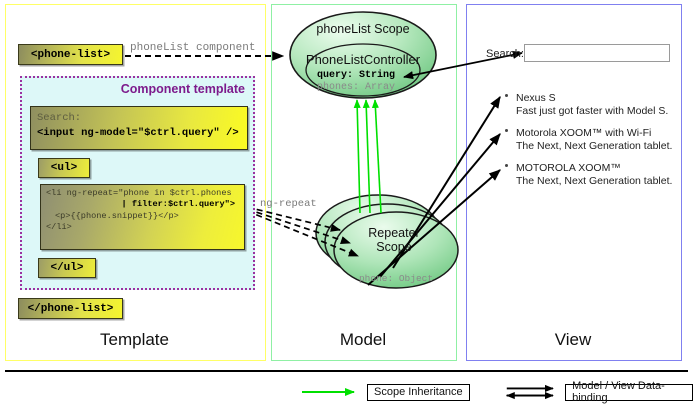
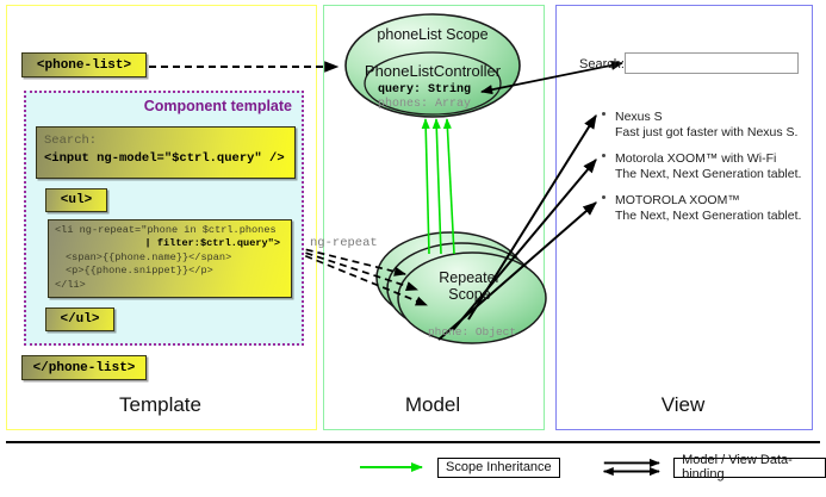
  <phone-list>
- phoneList component
  Component template
  Search:
  <input ng-model="$ctrl.query" />
  <ul>
  <li ng-repeat="phone in $ctrl.phones
  | filter:$ctrl.query">
+ <span>{{phone.name}}</span>
  <p>{{phone.snippet}}</p>
  </li>
  </ul>
  </phone-list>
  ng-repeat
  phoneList Scope
  PhoneListController
  query: String
  phones: Array
  Repeater
  Scope
  phone: Object
  Search:
  Nexus S
- Fast just got faster with Model S.
+ Fast just got faster with Nexus S.
  Motorola XOOM™ with Wi-Fi
  The Next, Next Generation tablet.
  MOTOROLA XOOM™
  The Next, Next Generation tablet.
  Template
  Model
  View
  Scope Inheritance
  Model / View Data-binding
